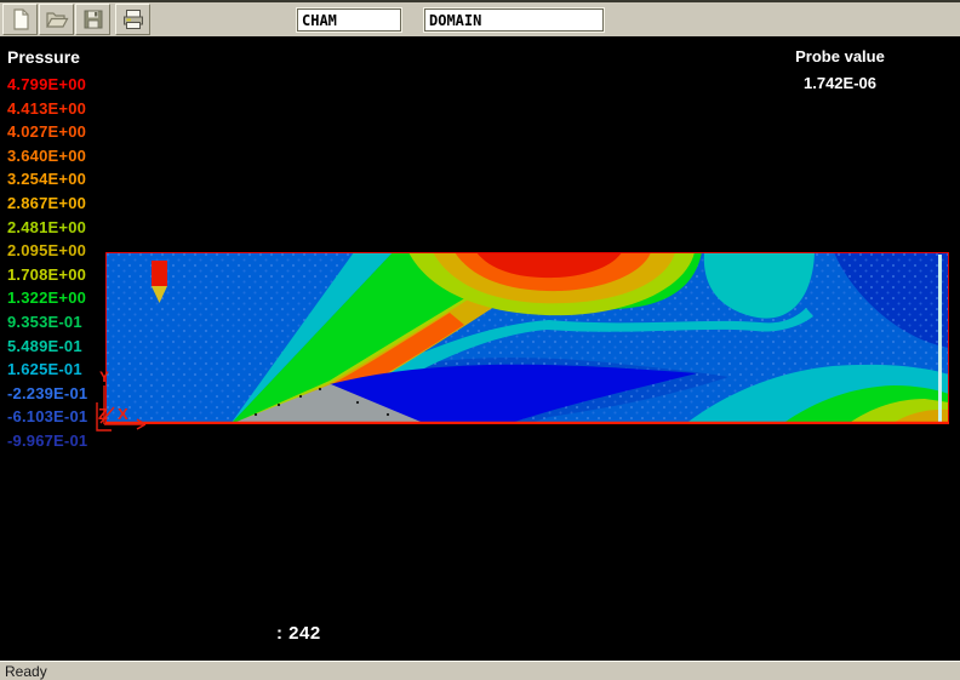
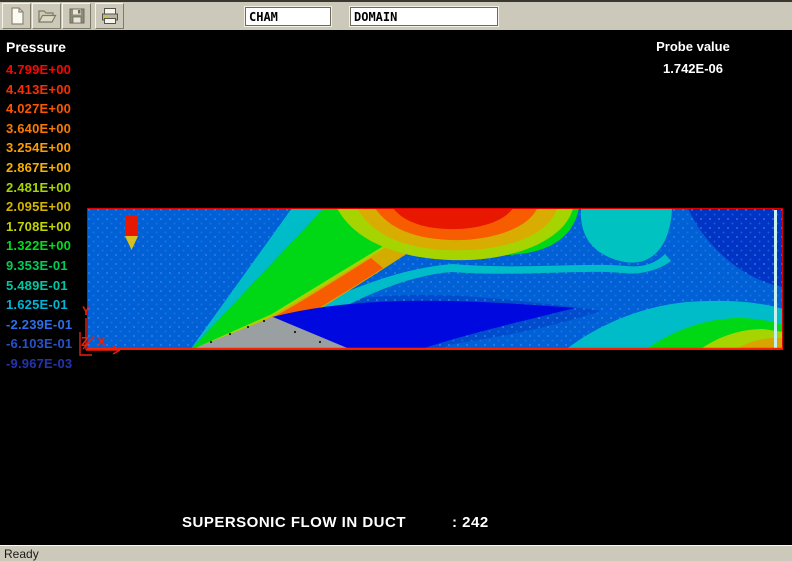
  CHAM
  DOMAIN
  Pressure
  4.799E+00
  4.413E+00
  4.027E+00
  3.640E+00
  3.254E+00
  2.867E+00
  2.481E+00
  2.095E+00
  1.708E+00
  1.322E+00
  9.353E-01
  5.489E-01
  1.625E-01
  -2.239E-01
  -6.103E-01
- -9.967E-01
+ -9.967E-03
  Probe value
  1.742E-06
  Y
  Z
  X
+ SUPERSONIC FLOW IN DUCT
  : 242
  Ready
